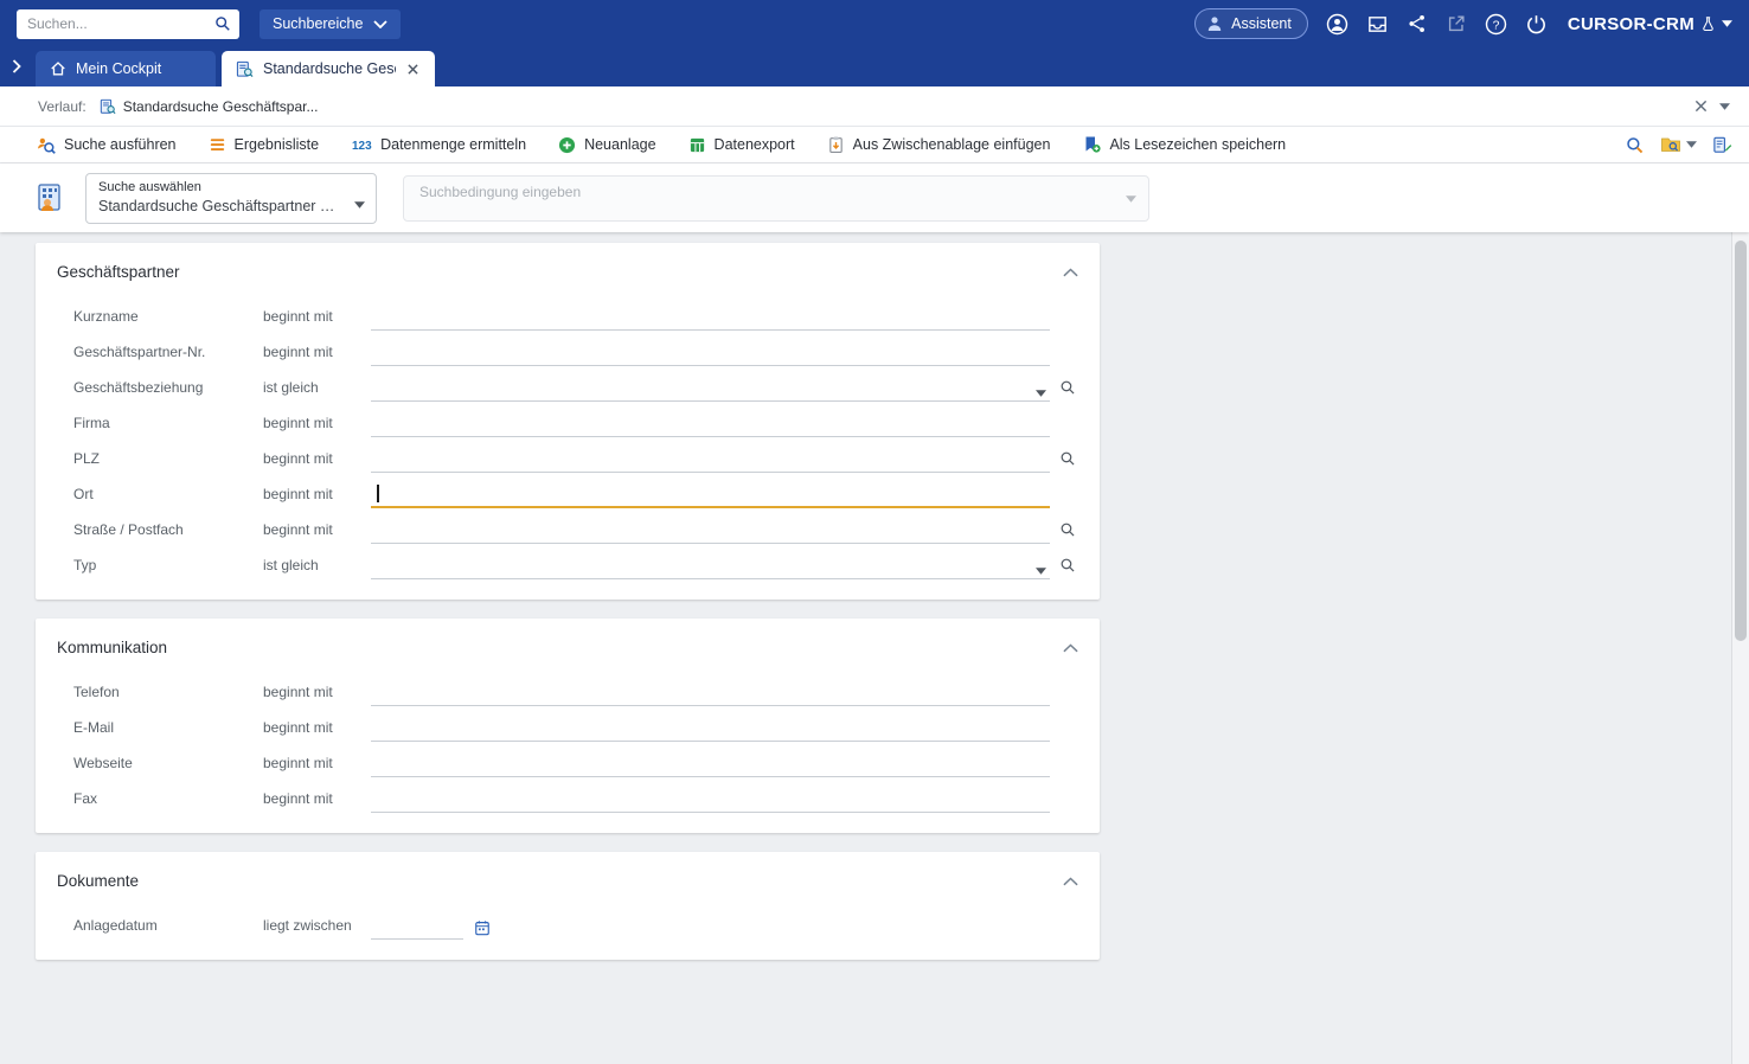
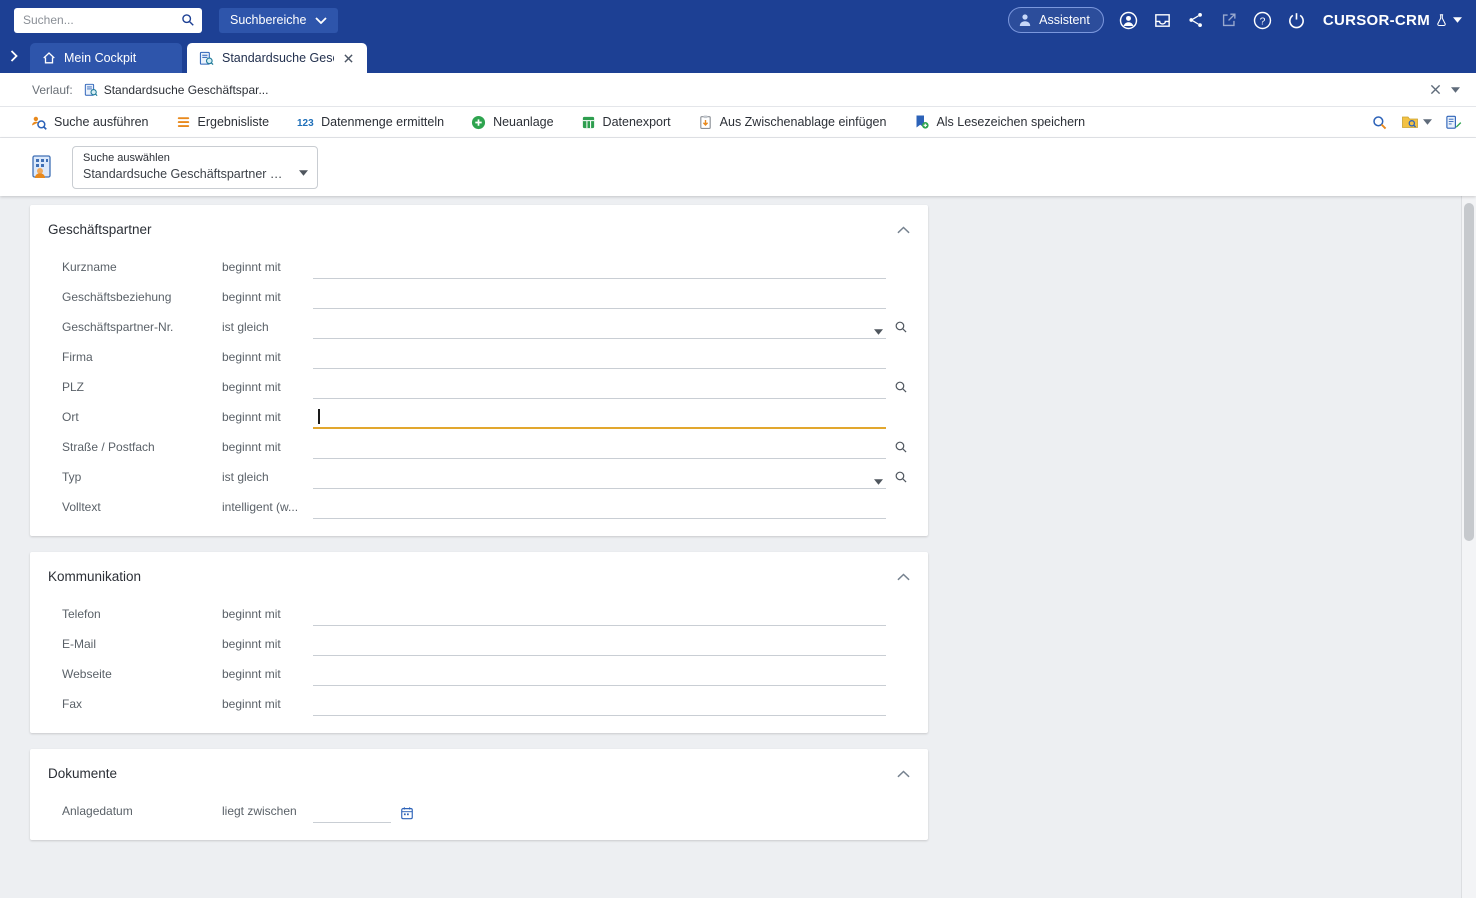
  Suchen...
  Suchbereiche
  Assistent
  ?
  CURSOR-CRM
  Mein Cockpit
  Standardsuche Ges
  Verlauf:
  Standardsuche Geschäftspar...
  Suche ausführen
  Ergebnisliste
  123
  Datenmenge ermitteln
  Neuanlage
  Datenexport
  Aus Zwischenablage einfügen
  Als Lesezeichen speichern
  Suche auswählen
  Standardsuche Geschäftspartner mit
- Suchbedingung eingeben
  Geschäftspartner
  Kurzname
  beginnt mit
- Geschäftspartner-Nr.
+ Geschäftsbeziehung
  beginnt mit
- Geschäftsbeziehung
+ Geschäftspartner-Nr.
  ist gleich
  Firma
  beginnt mit
  PLZ
  beginnt mit
  Ort
  beginnt mit
  Straße / Postfach
  beginnt mit
  Typ
  ist gleich
+ Volltext
+ intelligent (w...
  Kommunikation
  Telefon
  beginnt mit
  E-Mail
  beginnt mit
  Webseite
  beginnt mit
  Fax
  beginnt mit
  Dokumente
  Anlagedatum
  liegt zwischen
